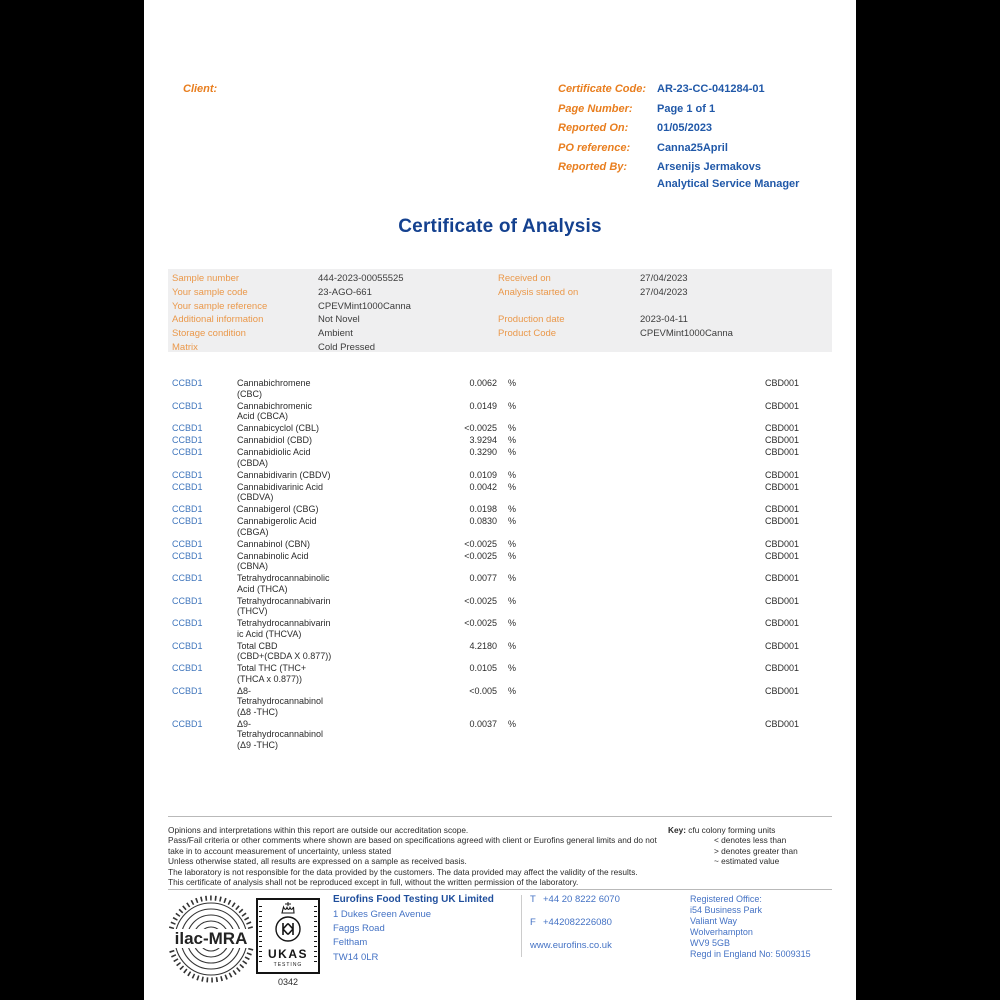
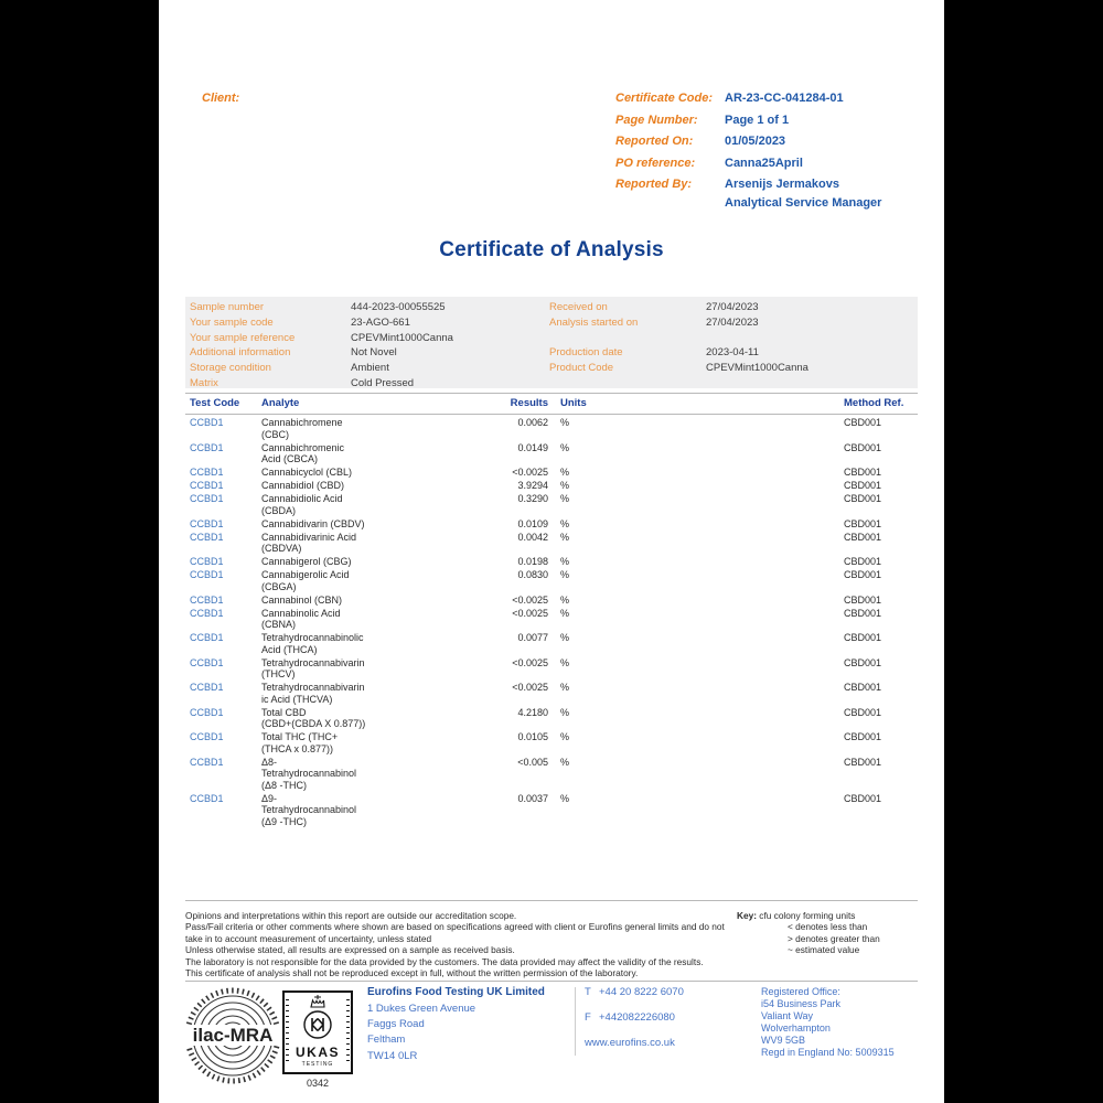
  Client:
  Certificate Code:
  AR-23-CC-041284-01
  Page Number:
  Page 1 of 1
  Reported On:
  01/05/2023
  PO reference:
  Canna25April
  Reported By:
  Arsenijs Jermakovs
  Analytical Service Manager
  Certificate of Analysis
  Sample number
  444-2023-00055525
  Your sample code
  23-AGO-661
  Your sample reference
  CPEVMint1000Canna
  Additional information
  Not Novel
  Storage condition
  Ambient
  Matrix
  Cold Pressed
  Received on
  27/04/2023
  Analysis started on
  27/04/2023
  Production date
  2023-04-11
  Product Code
  CPEVMint1000Canna
+ Test Code
+ Analyte
+ Results
+ Units
+ Method Ref.
  CCBD1
  Cannabichromene
  (CBC)
  0.0062
  %
  CBD001
  CCBD1
  Cannabichromenic
  Acid (CBCA)
  0.0149
  %
  CBD001
  CCBD1
  Cannabicyclol (CBL)
  <0.0025
  %
  CBD001
  CCBD1
  Cannabidiol (CBD)
  3.9294
  %
  CBD001
  CCBD1
  Cannabidiolic Acid
  (CBDA)
  0.3290
  %
  CBD001
  CCBD1
  Cannabidivarin (CBDV)
  0.0109
  %
  CBD001
  CCBD1
  Cannabidivarinic Acid
  (CBDVA)
  0.0042
  %
  CBD001
  CCBD1
  Cannabigerol (CBG)
  0.0198
  %
  CBD001
  CCBD1
  Cannabigerolic Acid
  (CBGA)
  0.0830
  %
  CBD001
  CCBD1
  Cannabinol (CBN)
  <0.0025
  %
  CBD001
  CCBD1
  Cannabinolic Acid
  (CBNA)
  <0.0025
  %
  CBD001
  CCBD1
  Tetrahydrocannabinolic
  Acid (THCA)
  0.0077
  %
  CBD001
  CCBD1
  Tetrahydrocannabivarin
  (THCV)
  <0.0025
  %
  CBD001
  CCBD1
  Tetrahydrocannabivarin
  ic Acid (THCVA)
  <0.0025
  %
  CBD001
  CCBD1
  Total CBD
  (CBD+(CBDA X 0.877))
  4.2180
  %
  CBD001
  CCBD1
  Total THC (THC+
  (THCA x 0.877))
  0.0105
  %
  CBD001
  CCBD1
  Δ8-
  Tetrahydrocannabinol
  (Δ8 -THC)
  <0.005
  %
  CBD001
  CCBD1
  Δ9-
  Tetrahydrocannabinol
  (Δ9 -THC)
  0.0037
  %
  CBD001
  Opinions and interpretations within this report are outside our accreditation scope.
  Pass/Fail criteria or other comments where shown are based on specifications agreed with client or Eurofins general limits and do not
  take in to account measurement of uncertainty, unless stated
  Unless otherwise stated, all results are expressed on a sample as received basis.
  The laboratory is not responsible for the data provided by the customers. The data provided may affect the validity of the results.
  This certificate of analysis shall not be reproduced except in full, without the written permission of the laboratory.
  Key: cfu colony forming units
  < denotes less than
  > denotes greater than
  ~ estimated value
  ilac-MRA
  UKAS
  0342
  Eurofins Food Testing UK Limited
  1 Dukes Green Avenue
  Faggs Road
  Feltham
  TW14 0LR
  T
  +44 20 8222 6070
  F
  +442082226080
  www.eurofins.co.uk
  Registered Office:
  i54 Business Park
  Valiant Way
  Wolverhampton
  WV9 5GB
  Regd in England No: 5009315
